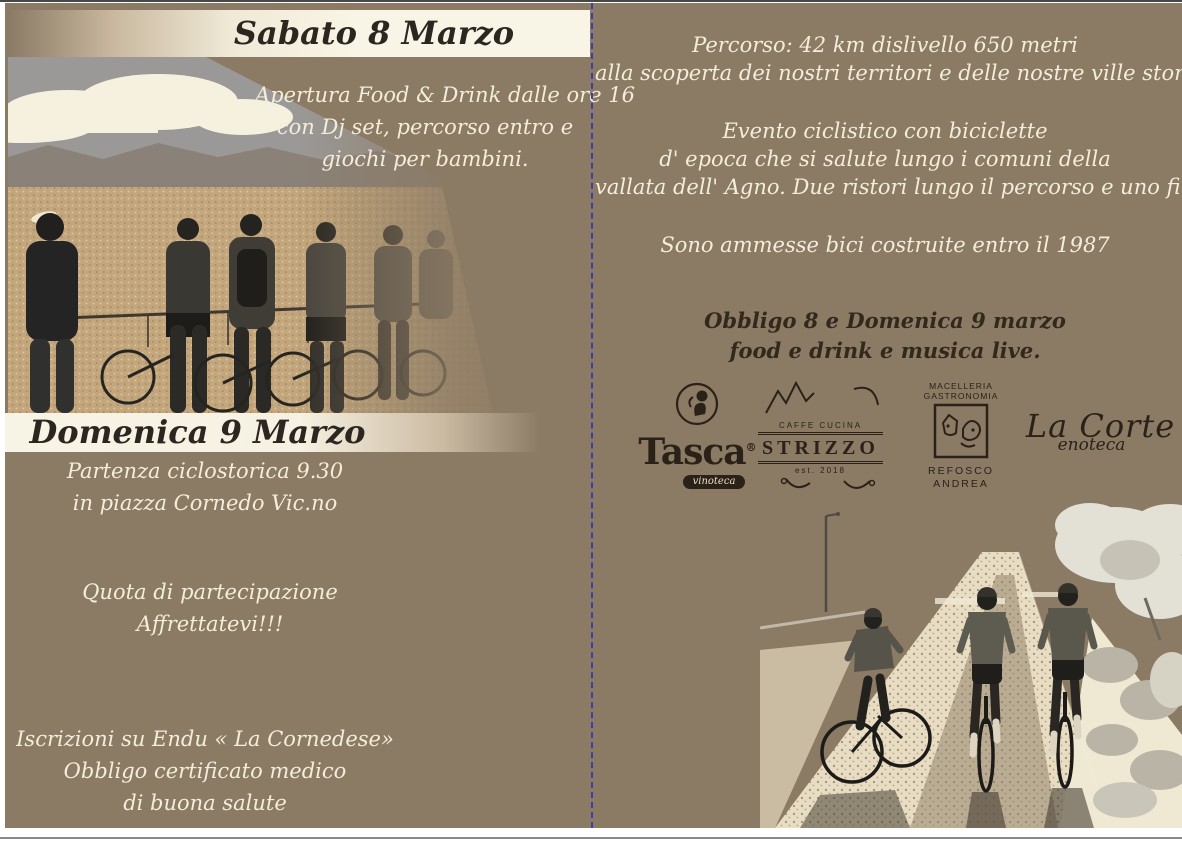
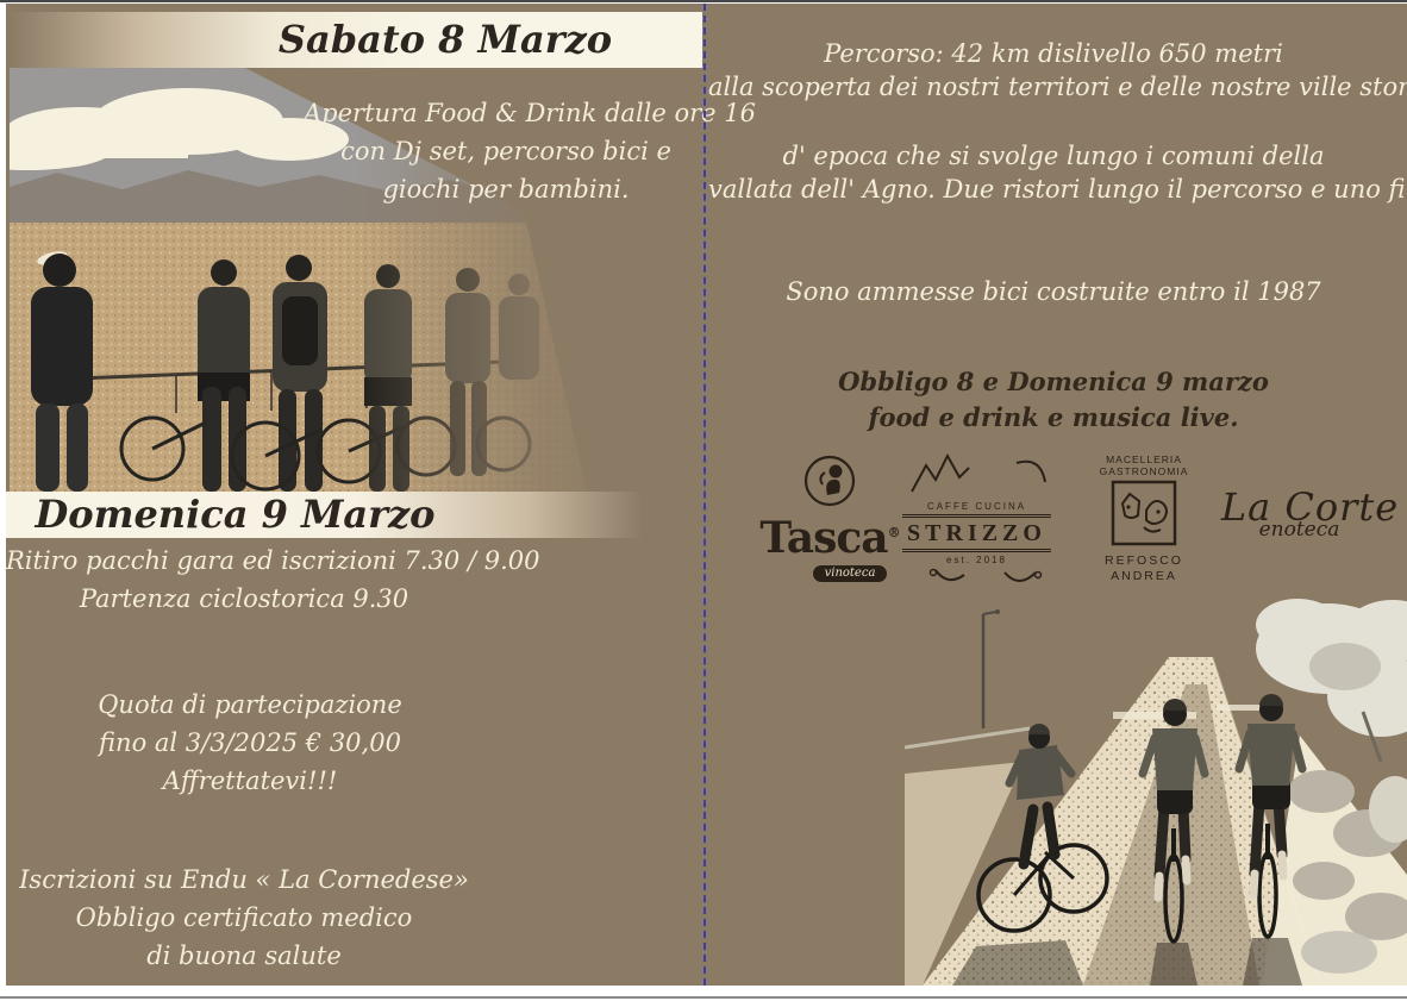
  Sabato 8 Marzo
  Apertura Food & Drink dalle ore 16
- con Dj set, percorso entro e
+ con Dj set, percorso bici e
  giochi per bambini.
  Domenica 9 Marzo
+ Ritiro pacchi gara ed iscrizioni 7.30 / 9.00
  Partenza ciclostorica 9.30
- in piazza Cornedo Vic.no
  Quota di partecipazione
+ fino al 3/3/2025 € 30,00
  Affrettatevi!!!
  Iscrizioni su Endu « La Cornedese»
  Obbligo certificato medico
  di buona salute
  Percorso: 42 km dislivello 650 metri
  alla scoperta dei nostri territori e delle nostre ville stor
- Evento ciclistico con biciclette
- d' epoca che si salute lungo i comuni della
+ d' epoca che si svolge lungo i comuni della
  vallata dell' Agno. Due ristori lungo il percorso e uno fi
  Sono ammesse bici costruite entro il 1987
  Obbligo 8 e Domenica 9 marzo
  food e drink e musica live.
  Tasca®
  vinoteca
  CAFFE CUCINA
  STRIZZO
  est. 2018
  MACELLERIA
  GASTRONOMIA
  REFOSCO
  ANDREA
  La Corte
  enoteca
